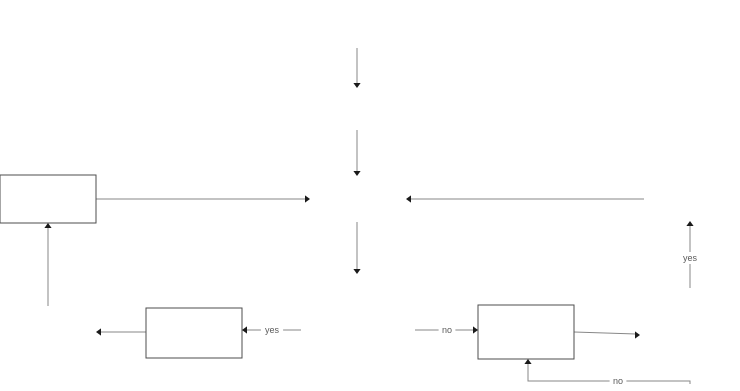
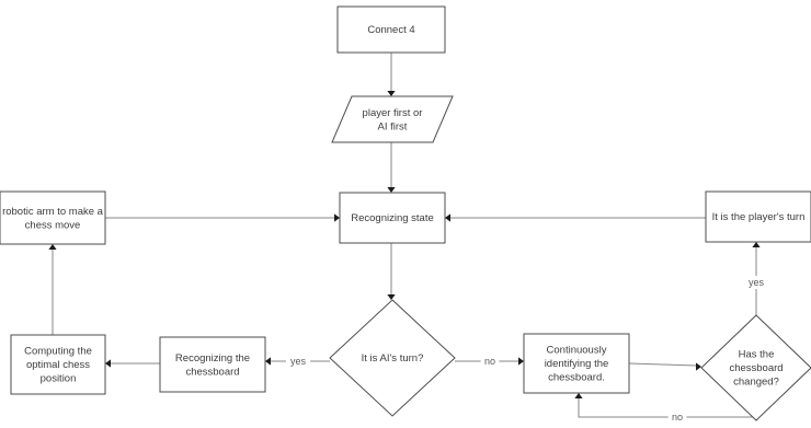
+ Connect 4
+ player first or AI first
+ Recognizing state
+ robotic arm to make a chess move
+ It is the player's turn
+ It is AI's turn?
+ Computing the optimal chess position
+ Recognizing the chessboard
+ Continuously identifying the chessboard.
+ Has the chessboard changed?
  yes
  no
  yes
  no
